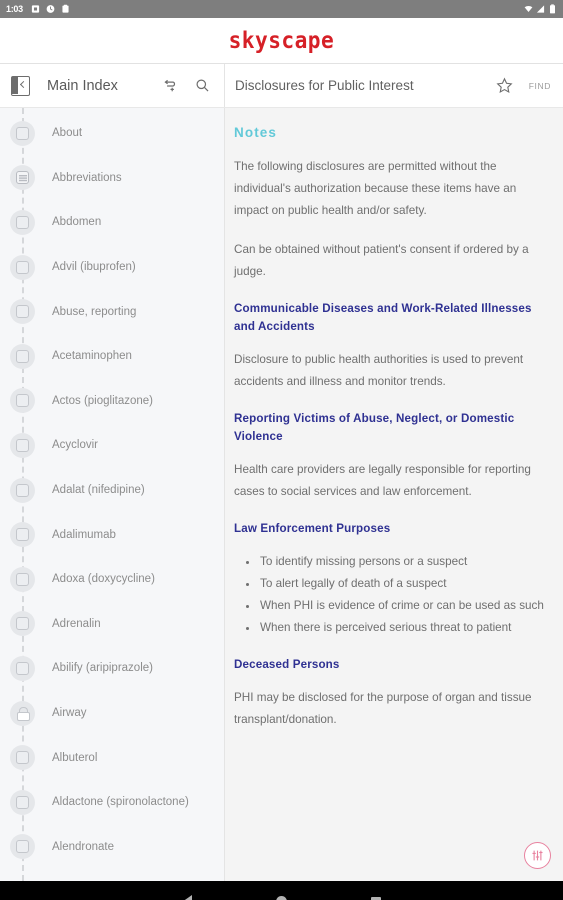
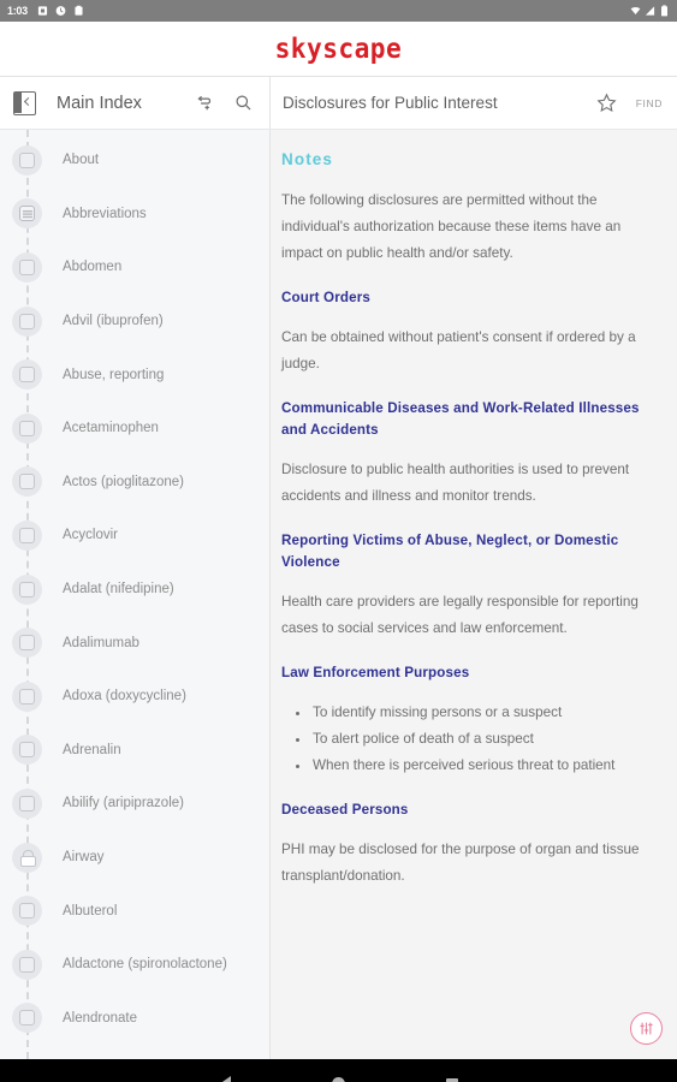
  1:03
  skyscape
  Main Index
  Disclosures for Public Interest
  FIND
  About
  Abbreviations
  Abdomen
  Advil (ibuprofen)
  Abuse, reporting
  Acetaminophen
  Actos (pioglitazone)
  Acyclovir
  Adalat (nifedipine)
  Adalimumab
  Adoxa (doxycycline)
  Adrenalin
  Abilify (aripiprazole)
  Airway
  Albuterol
  Aldactone (spironolactone)
  Alendronate
  Notes
  The following disclosures are permitted without the individual's authorization because these items have an impact on public health and/or safety.
+ Court Orders
  Can be obtained without patient's consent if ordered by a judge.
  Communicable Diseases and Work-Related Illnesses and Accidents
  Disclosure to public health authorities is used to prevent accidents and illness and monitor trends.
  Reporting Victims of Abuse, Neglect, or Domestic Violence
  Health care providers are legally responsible for reporting cases to social services and law enforcement.
  Law Enforcement Purposes
  To identify missing persons or a suspect
- To alert legally of death of a suspect
+ To alert police of death of a suspect
- When PHI is evidence of crime or can be used as such
  When there is perceived serious threat to patient
  Deceased Persons
  PHI may be disclosed for the purpose of organ and tissue transplant/donation.
